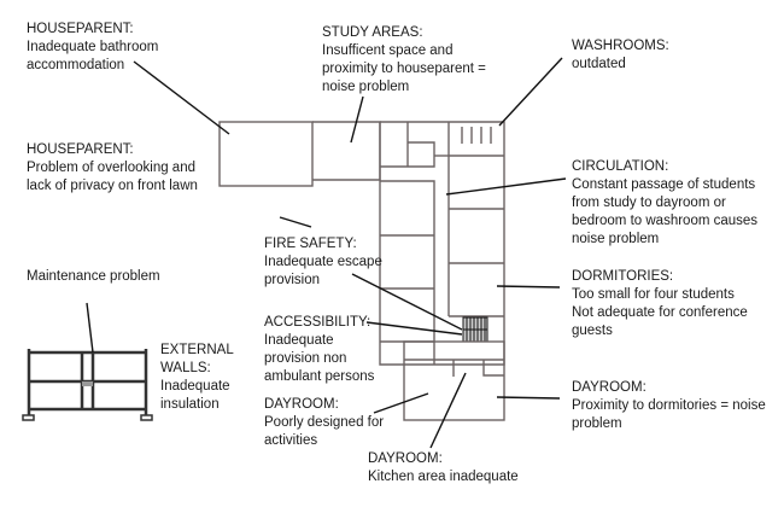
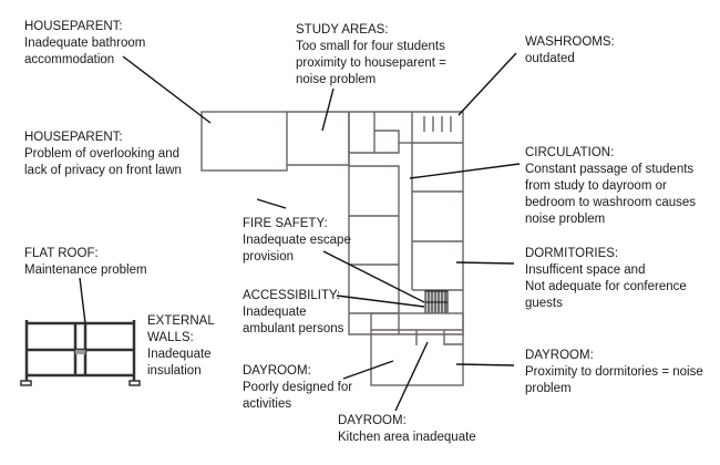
  HOUSEPARENT:
  Inadequate bathroom
  accommodation
  STUDY AREAS:
- Insufficent space and
+ Too small for four students
  proximity to houseparent =
  noise problem
  WASHROOMS:
  outdated
  HOUSEPARENT:
  Problem of overlooking and
  lack of privacy on front lawn
  CIRCULATION:
  Constant passage of students
  from study to dayroom or
  bedroom to washroom causes
  noise problem
  FIRE SAFETY:
  Inadequate escape
  provision
+ FLAT ROOF:
  Maintenance problem
  DORMITORIES:
- Too small for four students
+ Insufficent space and
  Not adequate for conference
  guests
  ACCESSIBILITY:
  Inadequate
- provision non
  ambulant persons
  EXTERNAL
  WALLS:
  Inadequate
  insulation
  DAYROOM:
  Poorly designed for
  activities
  DAYROOM:
  Proximity to dormitories = noise
  problem
  DAYROOM:
  Kitchen area inadequate
